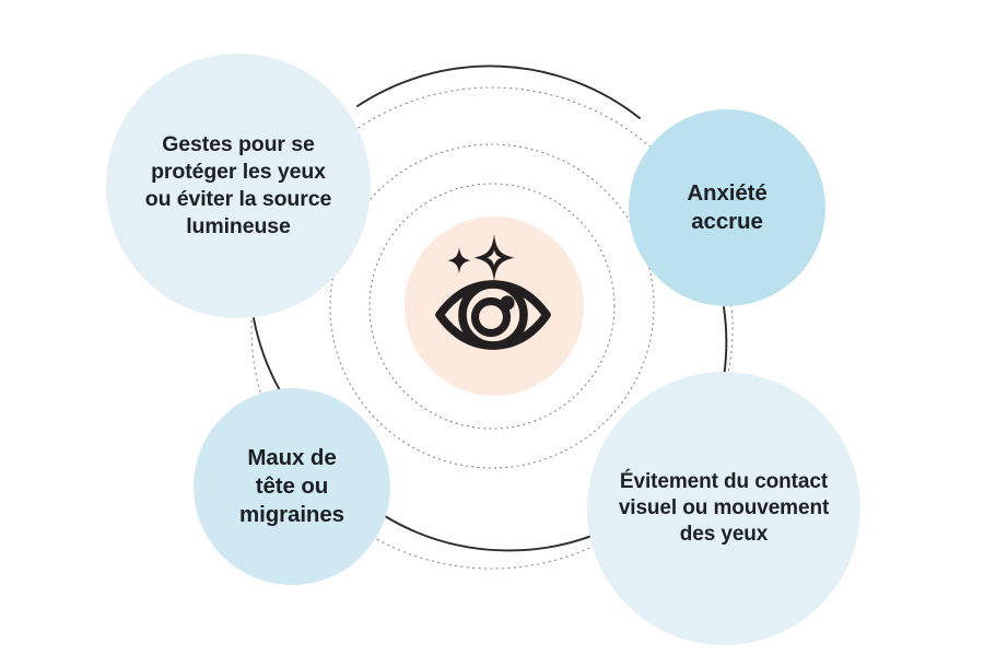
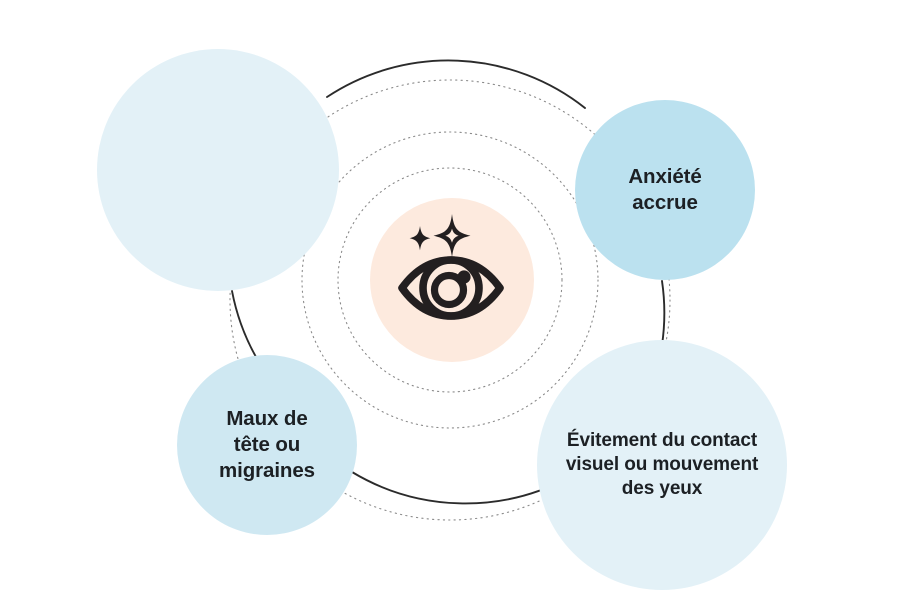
- Gestes pour se
- protéger les yeux
- ou éviter la source
- lumineuse
  Anxiété
  accrue
  Maux de
  tête ou
  migraines
  Évitement du contact
  visuel ou mouvement
  des yeux
